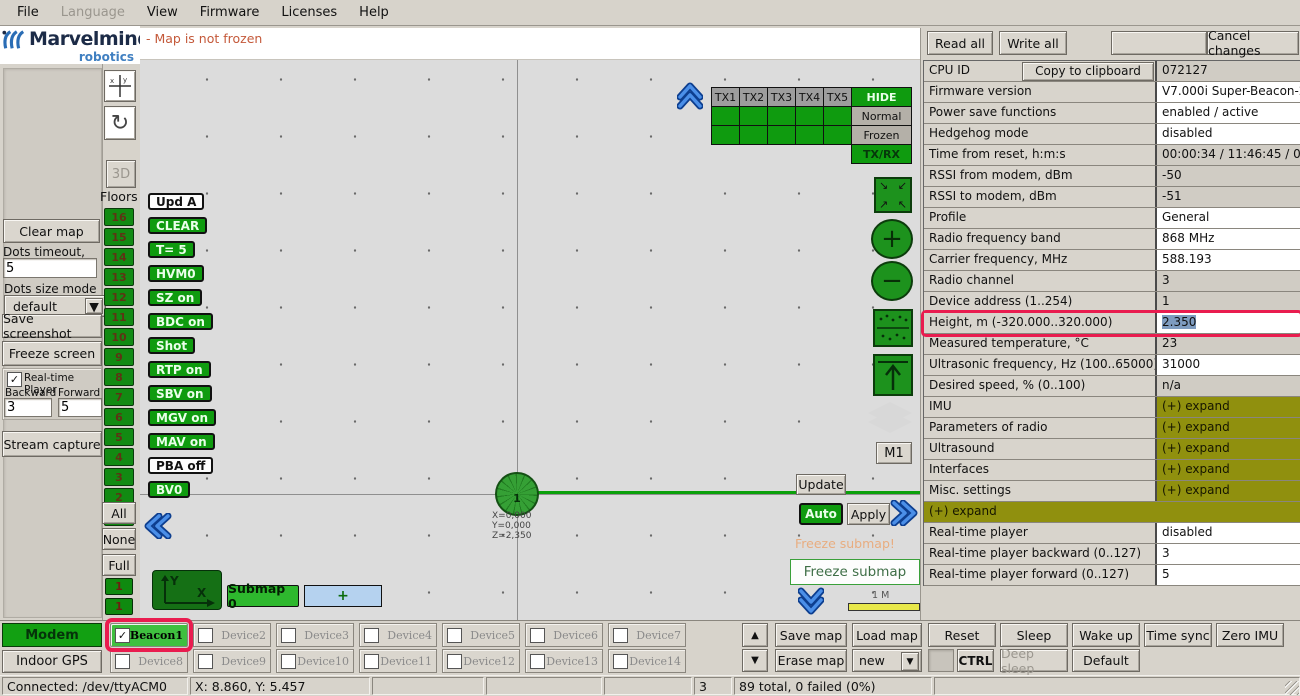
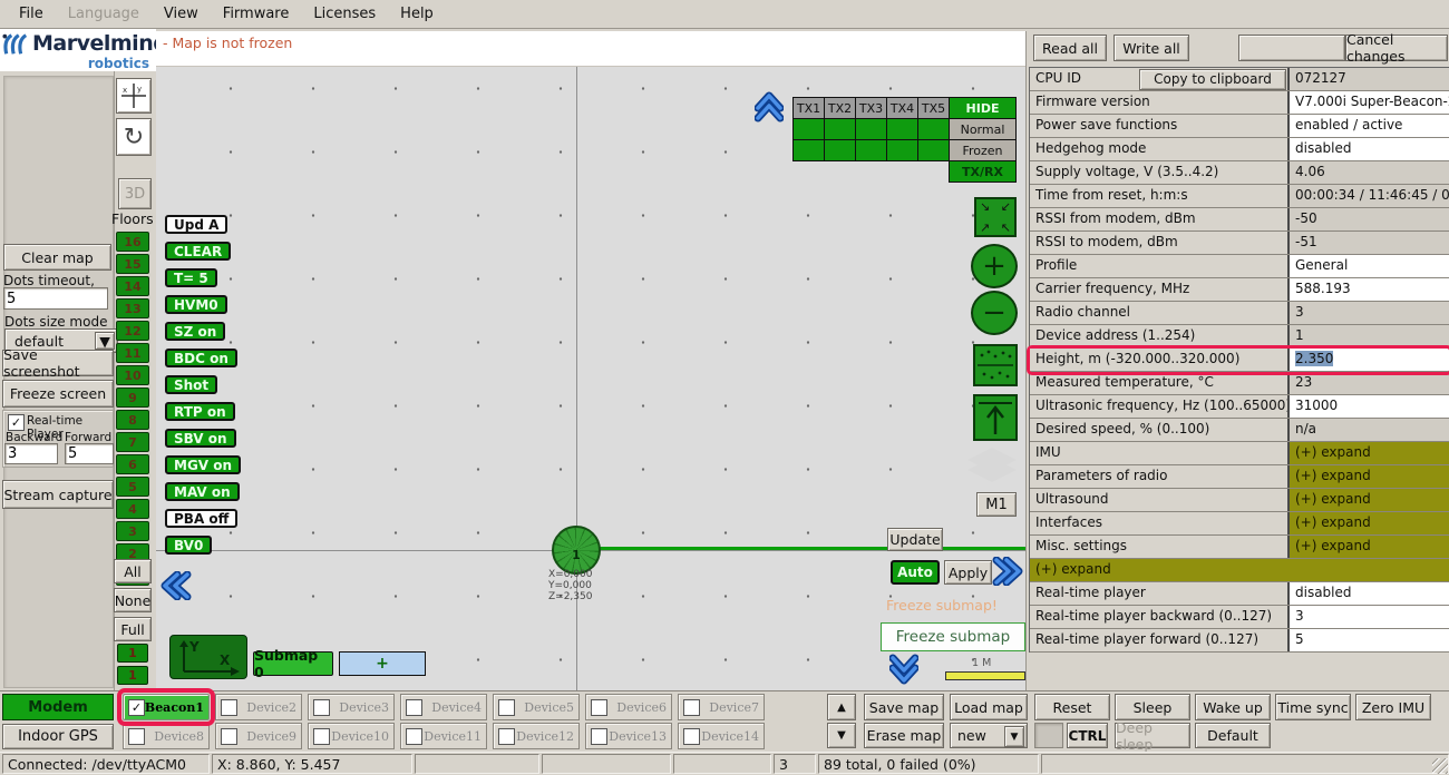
  File
  Language
  View
  Firmware
  Licenses
  Help
  Marvelmin
  robotics
  Clear map
  Dots timeout,
  5
  Dots size mode
  default
  ▼
  Save screenshot
  Freeze screen
  ✓
  Real-time Player
  Backward
  Forward
  3
  5
  Stream capture
  x
  y
  ↻
  3D
  Floors
  16
  15
  14
  13
  12
  11
  10
  9
  8
  7
  6
  5
  4
  3
  2
  All
  None
  Full
  1
  1
  - Map is not frozen
  Upd A
  CLEAR
  T= 5
  HVM0
  SZ on
  BDC on
  Shot
  RTP on
  SBV on
  MGV on
  MAV on
  PBA off
  BV0
  TX1
  TX2
  TX3
  TX4
  TX5
  HIDE
  Normal
  Frozen
  TX/RX
  ↘
  ↙
  ↗
  ↖
  +
  −
  M1
  Update
  Auto
  Apply
  Freeze submap!
  Freeze submap
  Y
  X
  Submap 0
  +
  1 M
  1
  X=0,000
  Y=0,000
  Z=2,350
  Read all
  Write all
  Cancel changes
  CPU ID
  Copy to clipboard
  072127
  Firmware version
  V7.000i Super-Beacon-
  Power save functions
  enabled / active
  Hedgehog mode
  disabled
+ Supply voltage, V (3.5..4.2)
+ 4.06
  Time from reset, h:m:s
  00:00:34 / 11:46:45 / 0
  RSSI from modem, dBm
  -50
  RSSI to modem, dBm
  -51
  Profile
  General
- Radio frequency band
- 868 MHz
  Carrier frequency, MHz
  588.193
  Radio channel
  3
  Device address (1..254)
  1
  Height, m (-320.000..320.000)
  2.350
  Measured temperature, °C
  23
  Ultrasonic frequency, Hz (100..65000)
  31000
  Desired speed, % (0..100)
  n/a
  IMU
  (+) expand
  Parameters of radio
  (+) expand
  Ultrasound
  (+) expand
  Interfaces
  (+) expand
  Misc. settings
  (+) expand
  (+) expand
  Real-time player
  disabled
  Real-time player backward (0..127)
  3
  Real-time player forward (0..127)
  5
  Modem
  Indoor GPS
  ✓
  Beacon1
  Device2
  Device3
  Device4
  Device5
  Device6
  Device7
  Device8
  Device9
  Device10
  Device11
  Device12
  Device13
  Device14
  ▲
  ▼
  Save map
  Load map
  Erase map
  new
  ▼
  Reset
  Sleep
  Wake up
  Time sync
  Zero IMU
  CTRL
  Deep sleep
  Default
  Connected: /dev/ttyACM0
  X: 8.860, Y: 5.457
  3
  89 total, 0 failed (0%)
